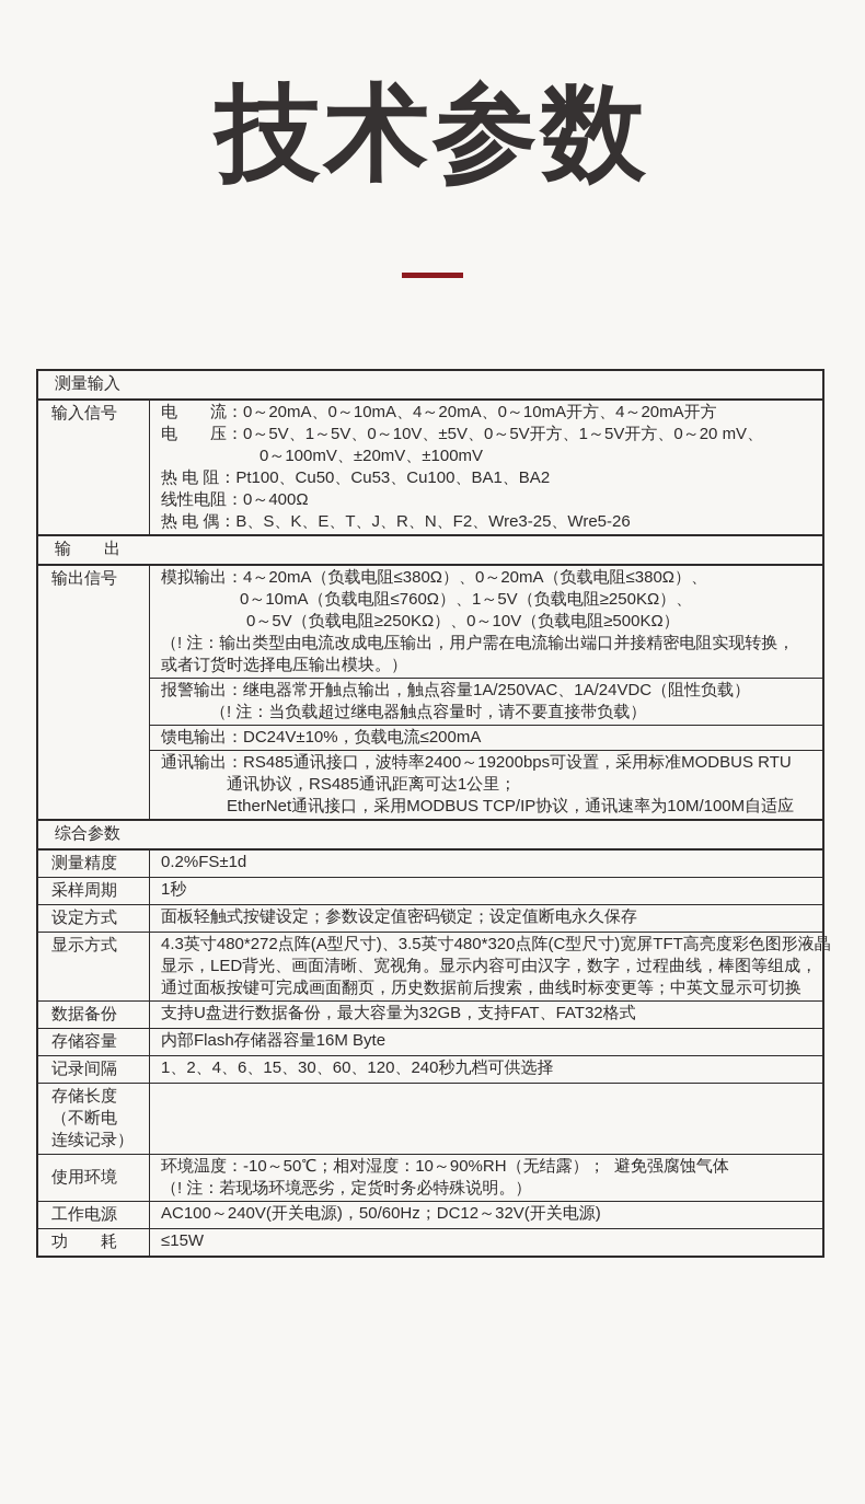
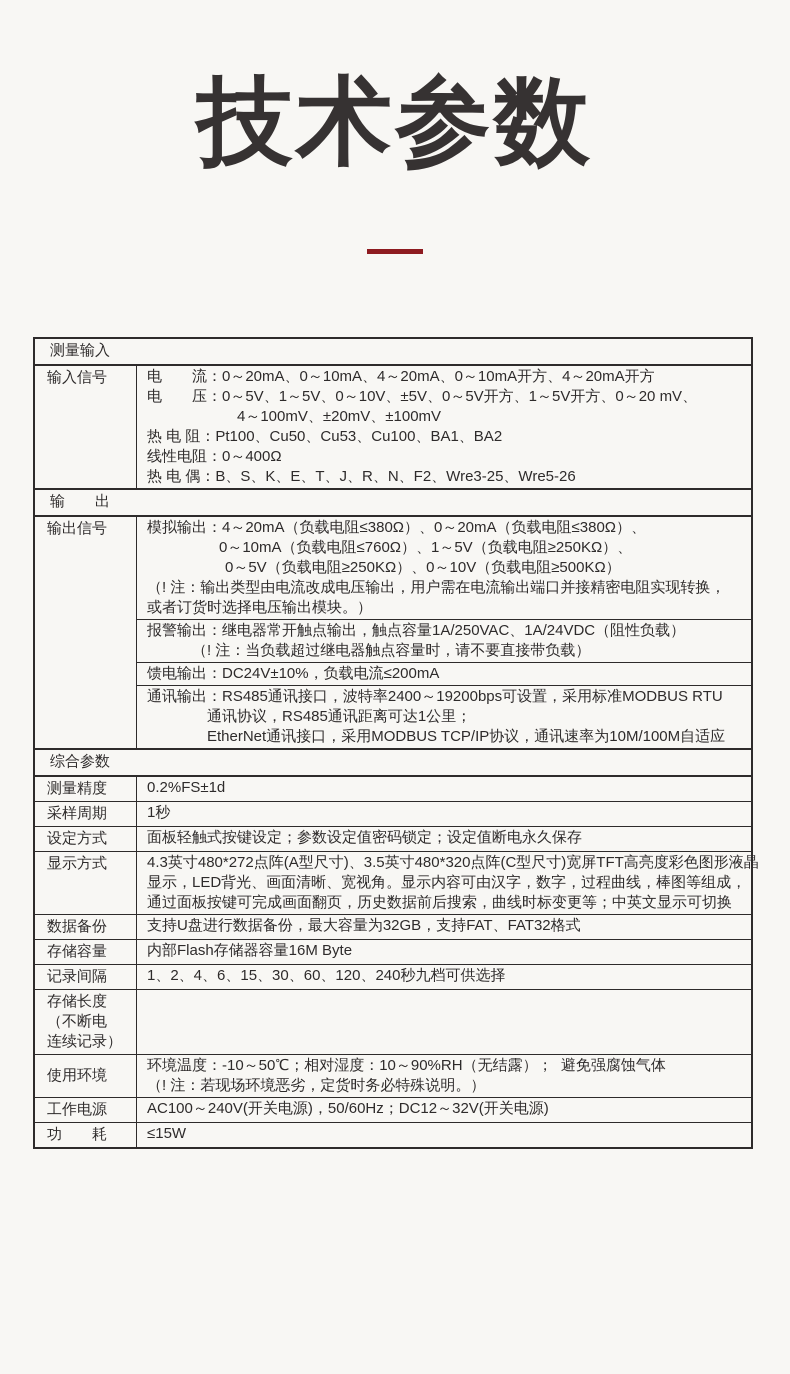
  技术参数
  测量输入
  输入信号
  电 流：0～20mA、0～10mA、4～20mA、0～10mA开方、4～20mA开方
  电 压：0～5V、1～5V、0～10V、±5V、0～5V开方、1～5V开方、0～20 mV、
- 0～100mV、±20mV、±100mV
+ 4～100mV、±20mV、±100mV
  热 电 阻：Pt100、Cu50、Cu53、Cu100、BA1、BA2
  线性电阻：0～400Ω
  热 电 偶：B、S、K、E、T、J、R、N、F2、Wre3-25、Wre5-26
  输 出
  输出信号
  模拟输出：4～20mA（负载电阻≤380Ω）、0～20mA（负载电阻≤380Ω）、
  0～10mA（负载电阻≤760Ω）、1～5V（负载电阻≥250KΩ）、
  0～5V（负载电阻≥250KΩ）、0～10V（负载电阻≥500KΩ）
  （! 注：输出类型由电流改成电压输出，用户需在电流输出端口并接精密电阻实现转换，
  或者订货时选择电压输出模块。）
  报警输出：继电器常开触点输出，触点容量1A/250VAC、1A/24VDC（阻性负载）
  （! 注：当负载超过继电器触点容量时，请不要直接带负载）
  馈电输出：DC24V±10%，负载电流≤200mA
  通讯输出：RS485通讯接口，波特率2400～19200bps可设置，采用标准MODBUS RTU
  通讯协议，RS485通讯距离可达1公里；
  EtherNet通讯接口，采用MODBUS TCP/IP协议，通讯速率为10M/100M自适应
  综合参数
  测量精度
  0.2%FS±1d
  采样周期
  1秒
  设定方式
  面板轻触式按键设定；参数设定值密码锁定；设定值断电永久保存
  显示方式
  4.3英寸480*272点阵(A型尺寸)、3.5英寸480*320点阵(C型尺寸)宽屏TFT高亮度彩色图形液晶
  显示，LED背光、画面清晰、宽视角。显示内容可由汉字，数字，过程曲线，棒图等组成，
  通过面板按键可完成画面翻页，历史数据前后搜索，曲线时标变更等；中英文显示可切换
  数据备份
  支持U盘进行数据备份，最大容量为32GB，支持FAT、FAT32格式
  存储容量
  内部Flash存储器容量16M Byte
  记录间隔
  1、2、4、6、15、30、60、120、240秒九档可供选择
  存储长度
  （不断电
  连续记录）
  使用环境
  环境温度：-10～50℃；相对湿度：10～90%RH（无结露）； 避免强腐蚀气体
  （! 注：若现场环境恶劣，定货时务必特殊说明。）
  工作电源
  AC100～240V(开关电源)，50/60Hz；DC12～32V(开关电源)
  功 耗
  ≤15W
